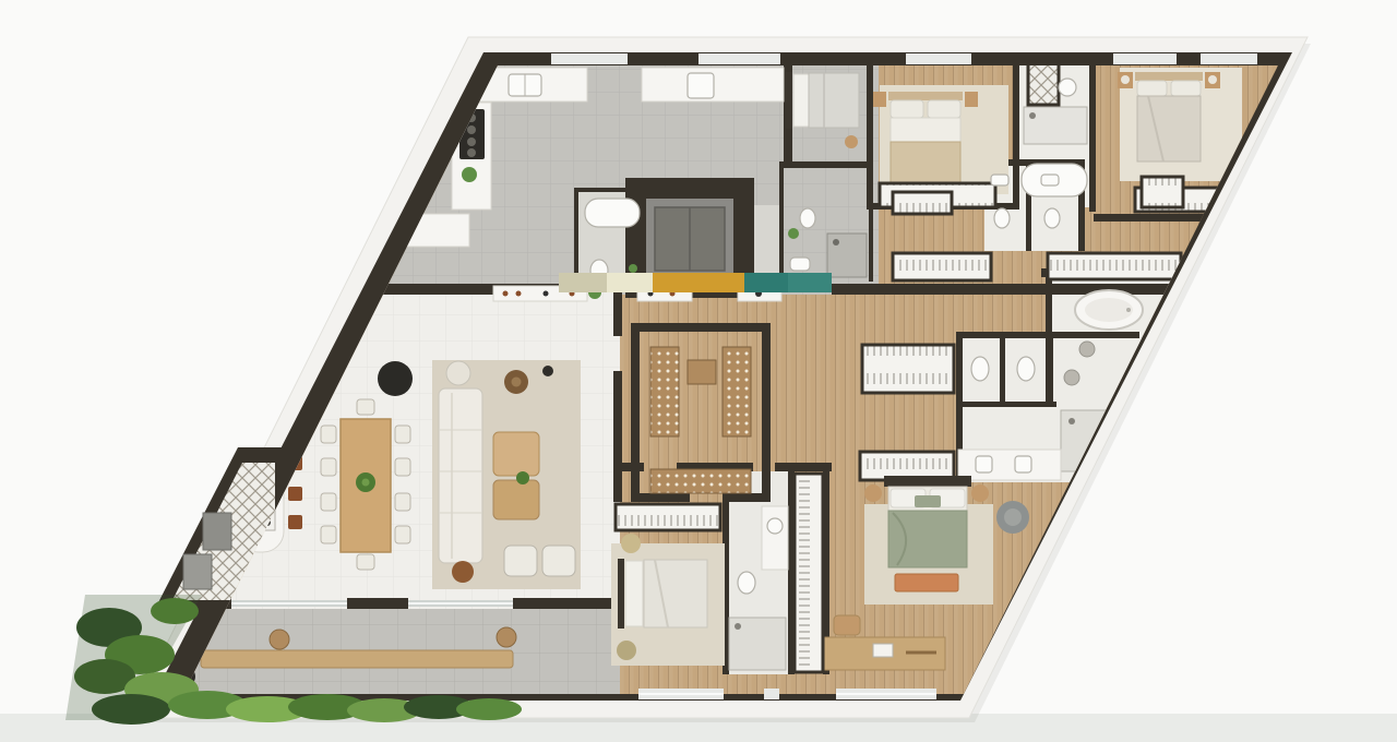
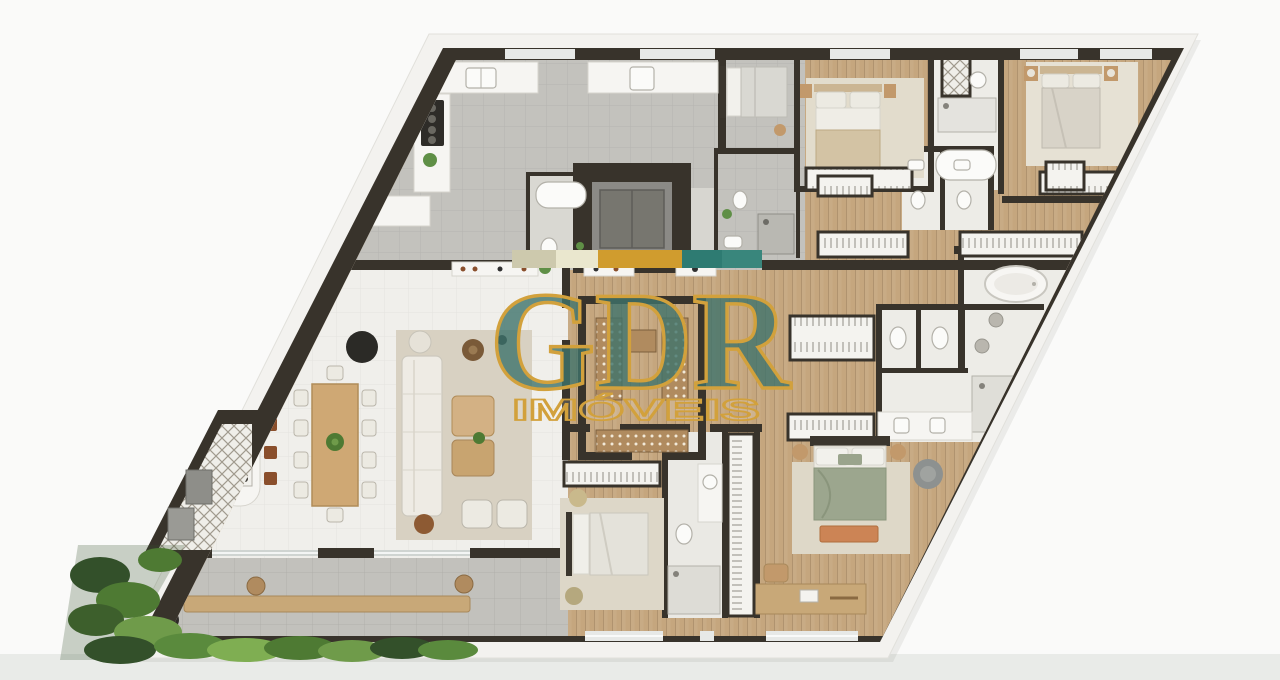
+ GDR
+ IMÓVEIS
